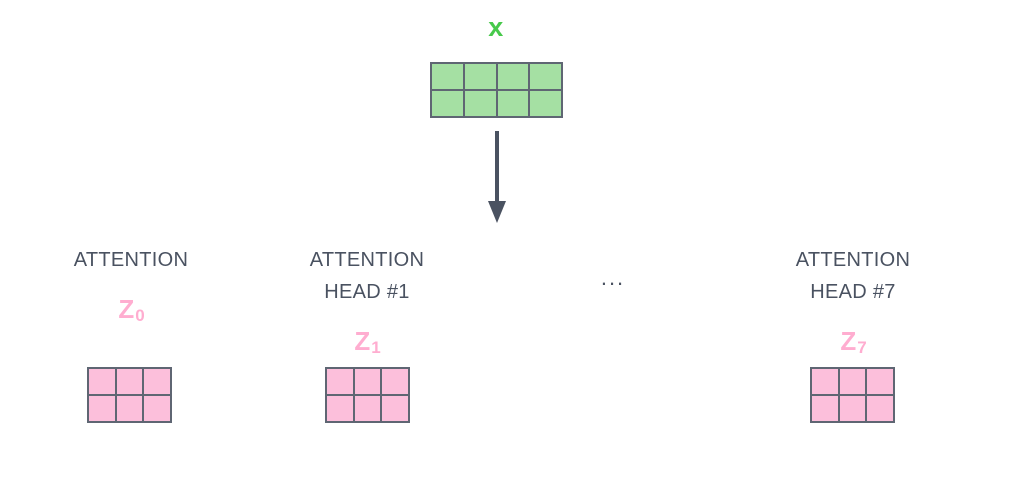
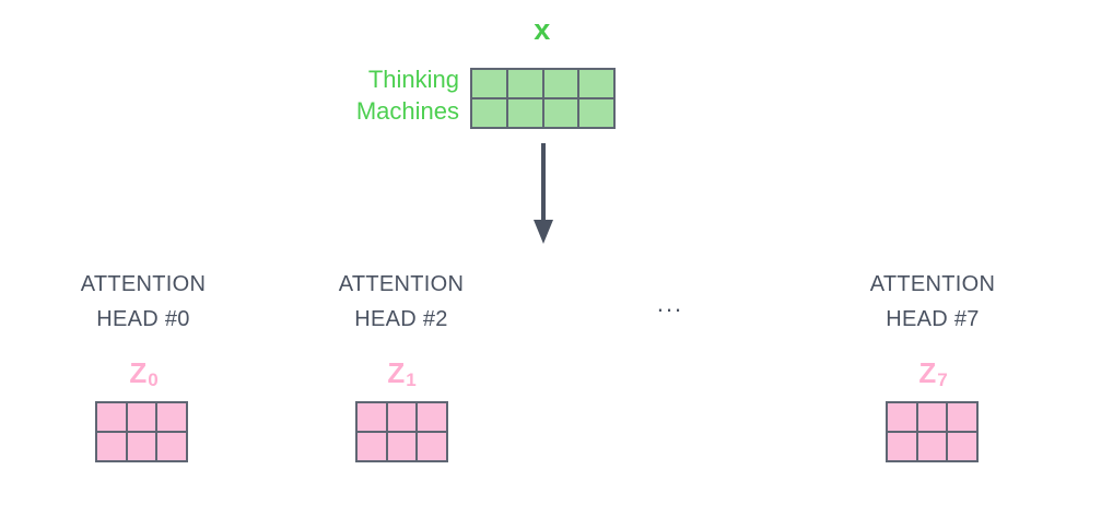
  x
+ Thinking
+ Machines
  ATTENTION
+ HEAD #0
  Z0
  ATTENTION
- HEAD #1
+ HEAD #2
  Z1
  ...
  ATTENTION
  HEAD #7
  Z7
